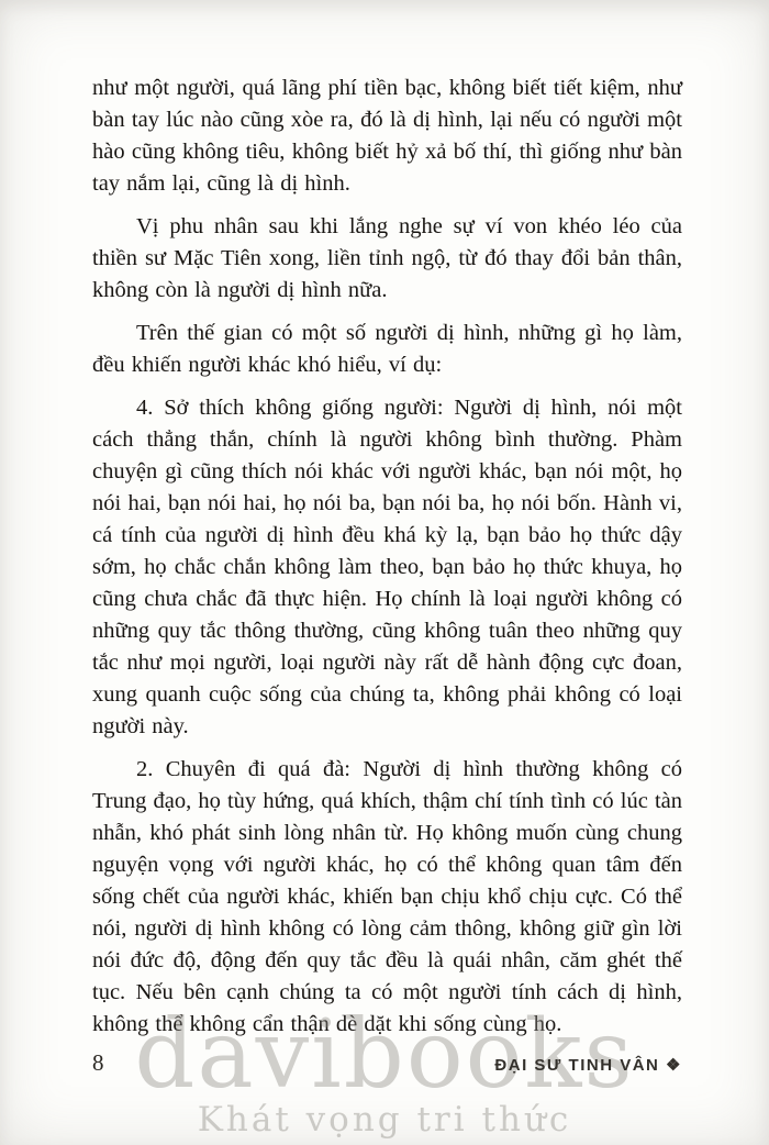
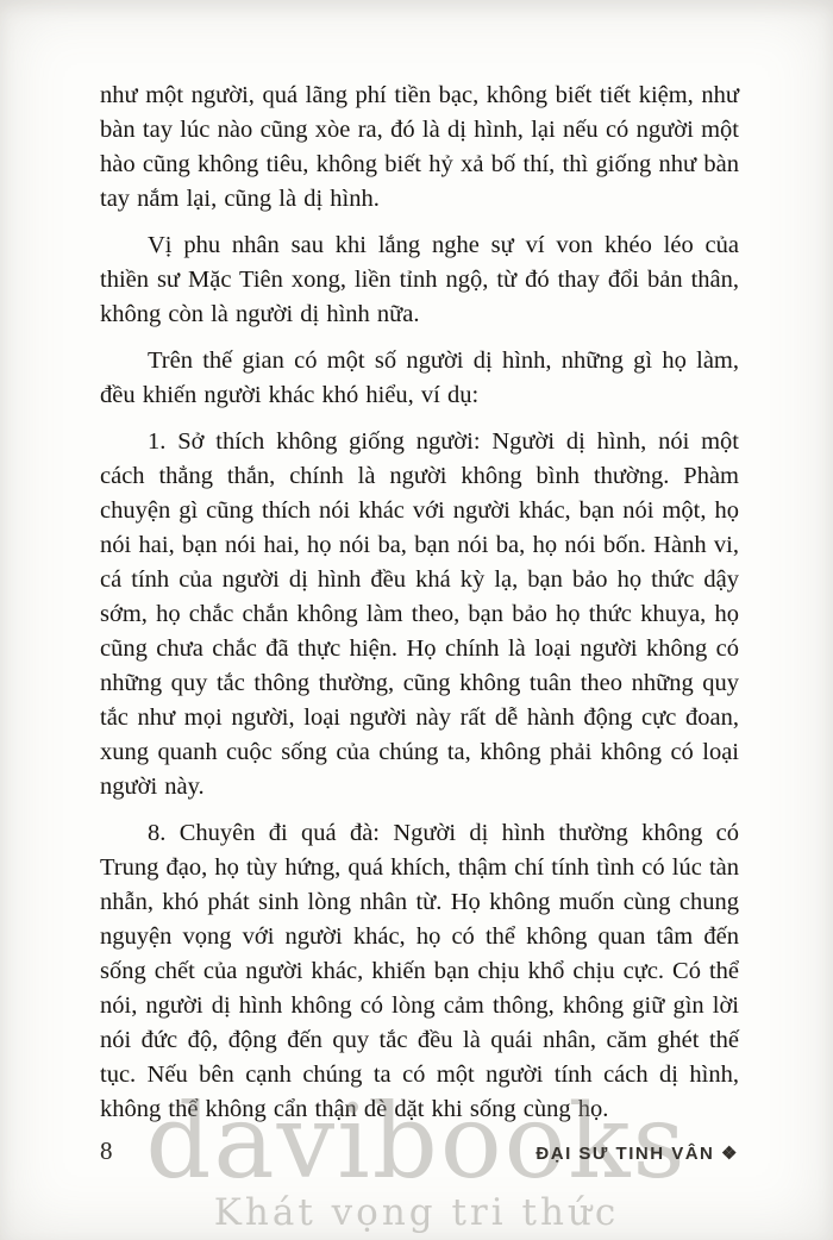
  như một người, quá lãng phí tiền bạc, không biết tiết kiệm, như bàn tay lúc nào cũng xòe ra, đó là dị hình, lại nếu có người một hào cũng không tiêu, không biết hỷ xả bố thí, thì giống như bàn tay nắm lại, cũng là dị hình.
  Vị phu nhân sau khi lắng nghe sự ví von khéo léo của thiền sư Mặc Tiên xong, liền tỉnh ngộ, từ đó thay đổi bản thân, không còn là người dị hình nữa.
  Trên thế gian có một số người dị hình, những gì họ làm, đều khiến người khác khó hiểu, ví dụ:
- 4. Sở thích không giống người: Người dị hình, nói một cách thẳng thắn, chính là người không bình thường. Phàm chuyện gì cũng thích nói khác với người khác, bạn nói một, họ nói hai, bạn nói hai, họ nói ba, bạn nói ba, họ nói bốn. Hành vi, cá tính của người dị hình đều khá kỳ lạ, bạn bảo họ thức dậy sớm, họ chắc chắn không làm theo, bạn bảo họ thức khuya, họ cũng chưa chắc đã thực hiện. Họ chính là loại người không có những quy tắc thông thường, cũng không tuân theo những quy tắc như mọi người, loại người này rất dễ hành động cực đoan, xung quanh cuộc sống của chúng ta, không phải không có loại người này.
+ 1. Sở thích không giống người: Người dị hình, nói một cách thẳng thắn, chính là người không bình thường. Phàm chuyện gì cũng thích nói khác với người khác, bạn nói một, họ nói hai, bạn nói hai, họ nói ba, bạn nói ba, họ nói bốn. Hành vi, cá tính của người dị hình đều khá kỳ lạ, bạn bảo họ thức dậy sớm, họ chắc chắn không làm theo, bạn bảo họ thức khuya, họ cũng chưa chắc đã thực hiện. Họ chính là loại người không có những quy tắc thông thường, cũng không tuân theo những quy tắc như mọi người, loại người này rất dễ hành động cực đoan, xung quanh cuộc sống của chúng ta, không phải không có loại người này.
- 2. Chuyên đi quá đà: Người dị hình thường không có Trung đạo, họ tùy hứng, quá khích, thậm chí tính tình có lúc tàn nhẫn, khó phát sinh lòng nhân từ. Họ không muốn cùng chung nguyện vọng với người khác, họ có thể không quan tâm đến sống chết của người khác, khiến bạn chịu khổ chịu cực. Có thể nói, người dị hình không có lòng cảm thông, không giữ gìn lời nói đức độ, động đến quy tắc đều là quái nhân, căm ghét thế tục. Nếu bên cạnh chúng ta có một người tính cách dị hình, không thể không cẩn thận dè dặt khi sống cùng họ.
+ 8. Chuyên đi quá đà: Người dị hình thường không có Trung đạo, họ tùy hứng, quá khích, thậm chí tính tình có lúc tàn nhẫn, khó phát sinh lòng nhân từ. Họ không muốn cùng chung nguyện vọng với người khác, họ có thể không quan tâm đến sống chết của người khác, khiến bạn chịu khổ chịu cực. Có thể nói, người dị hình không có lòng cảm thông, không giữ gìn lời nói đức độ, động đến quy tắc đều là quái nhân, căm ghét thế tục. Nếu bên cạnh chúng ta có một người tính cách dị hình, không thể không cẩn thận dè dặt khi sống cùng họ.
  davibooks
  Khát vọng tri thức
  8
  ĐẠI SƯ TINH VÂN ❖
